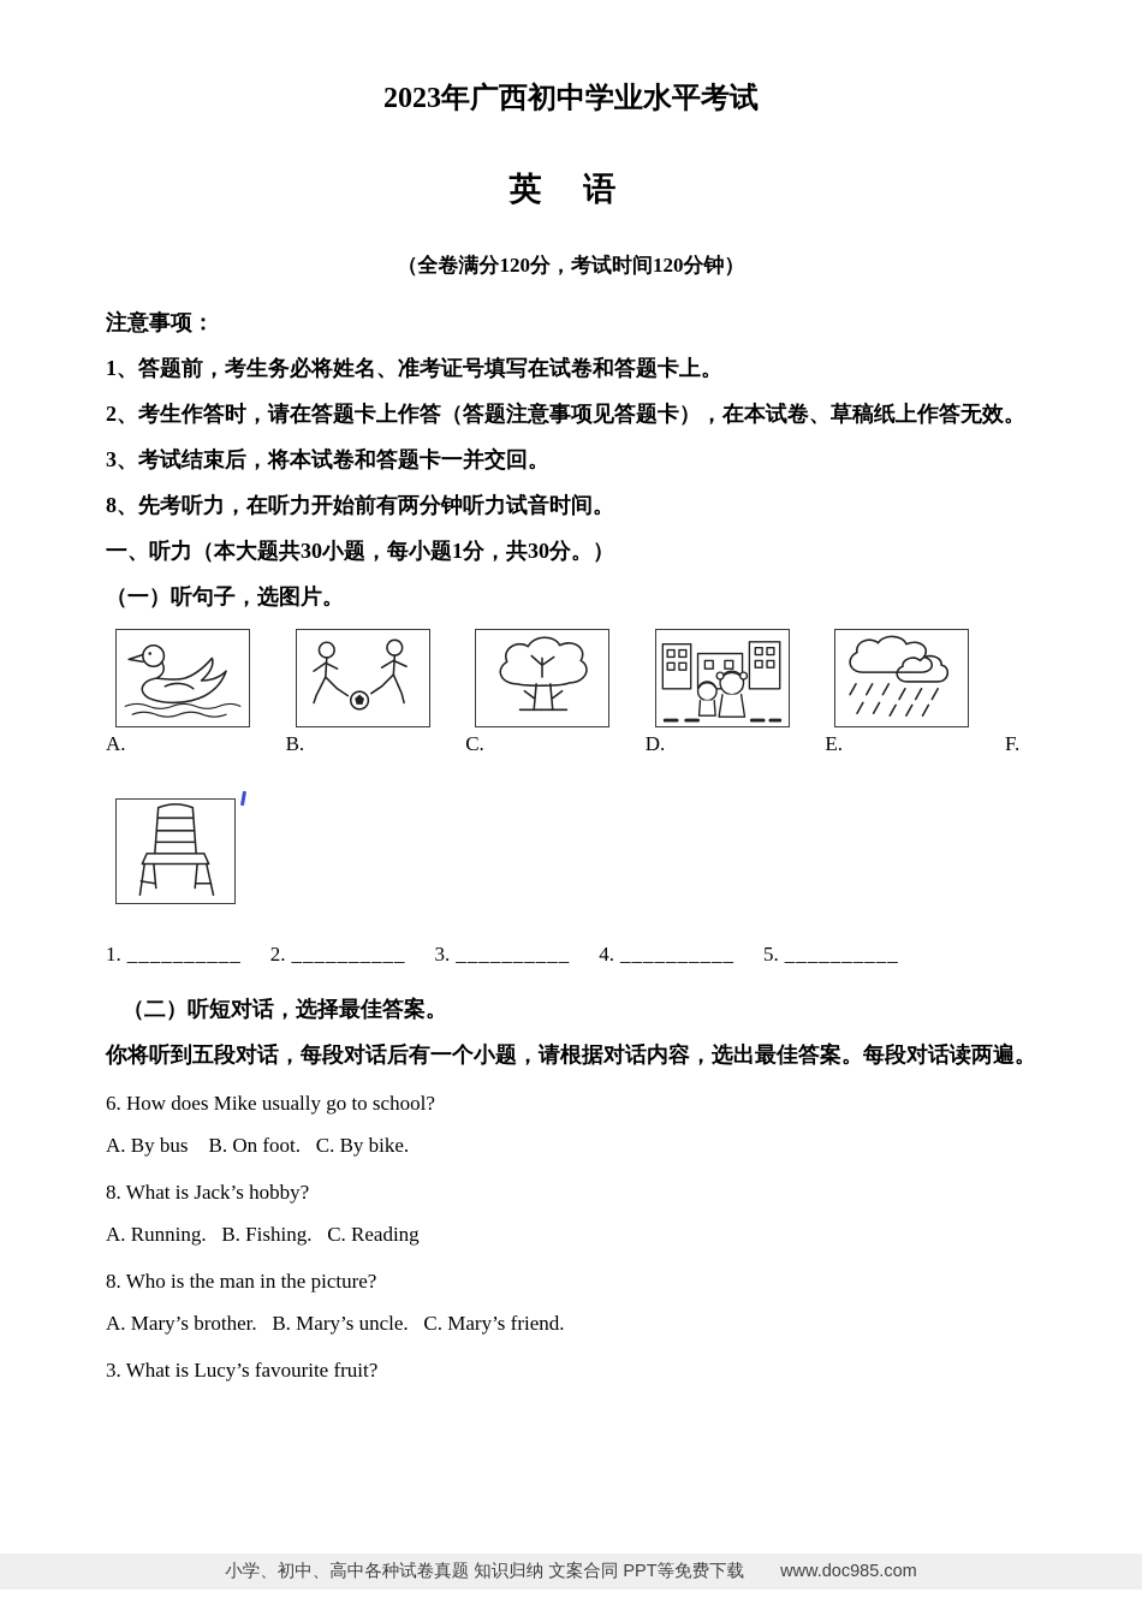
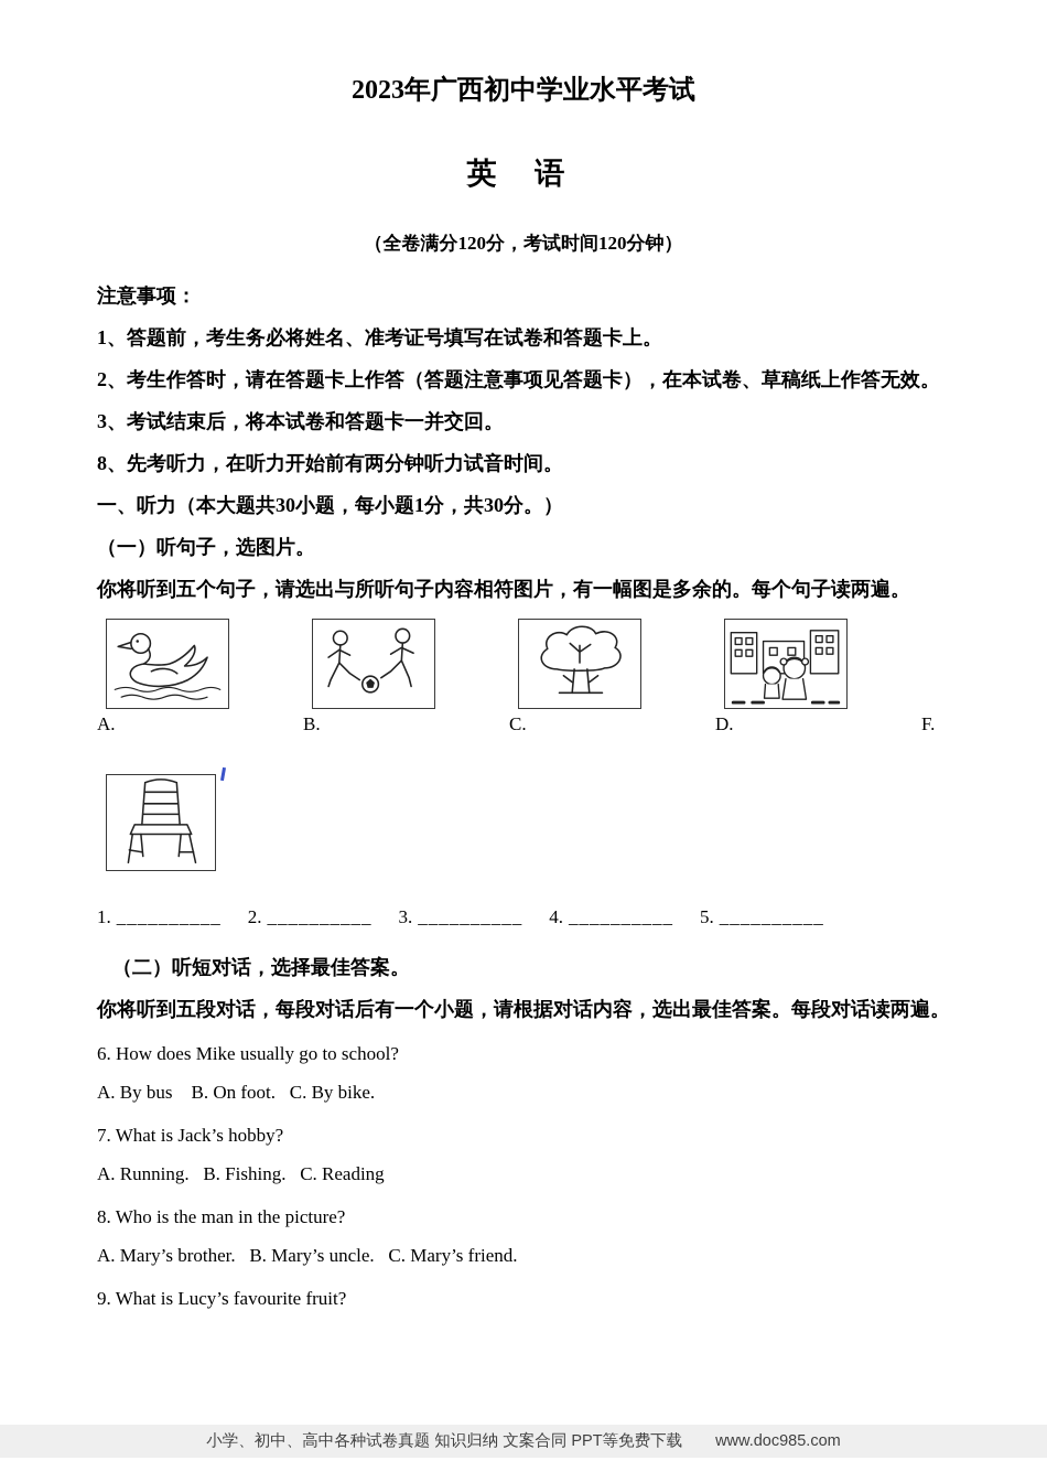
  2023年广西初中学业水平考试
  英 语
  （全卷满分120分，考试时间120分钟）
  注意事项：
  1、答题前，考生务必将姓名、准考证号填写在试卷和答题卡上。
  2、考生作答时，请在答题卡上作答（答题注意事项见答题卡），在本试卷、草稿纸上作答无效。
  3、考试结束后，将本试卷和答题卡一并交回。
  8、先考听力，在听力开始前有两分钟听力试音时间。
  一、听力（本大题共30小题，每小题1分，共30分。）
  （一）听句子，选图片。
+ 你将听到五个句子，请选出与所听句子内容相符图片，有一幅图是多余的。每个句子读两遍。
  A.
  B.
  C.
  D.
- E.
  F.
  1. __________
  2. __________
  3. __________
  4. __________
  5. __________
  （二）听短对话，选择最佳答案。
  你将听到五段对话，每段对话后有一个小题，请根据对话内容，选出最佳答案。每段对话读两遍。
  6. How does Mike usually go to school?
  A. By bus B. On foot. C. By bike.
- 8. What is Jack’s hobby?
+ 7. What is Jack’s hobby?
  A. Running. B. Fishing. C. Reading
  8. Who is the man in the picture?
  A. Mary’s brother. B. Mary’s uncle. C. Mary’s friend.
- 3. What is Lucy’s favourite fruit?
+ 9. What is Lucy’s favourite fruit?
  小学、初中、高中各种试卷真题 知识归纳 文案合同 PPT等免费下载
  www.doc985.com
